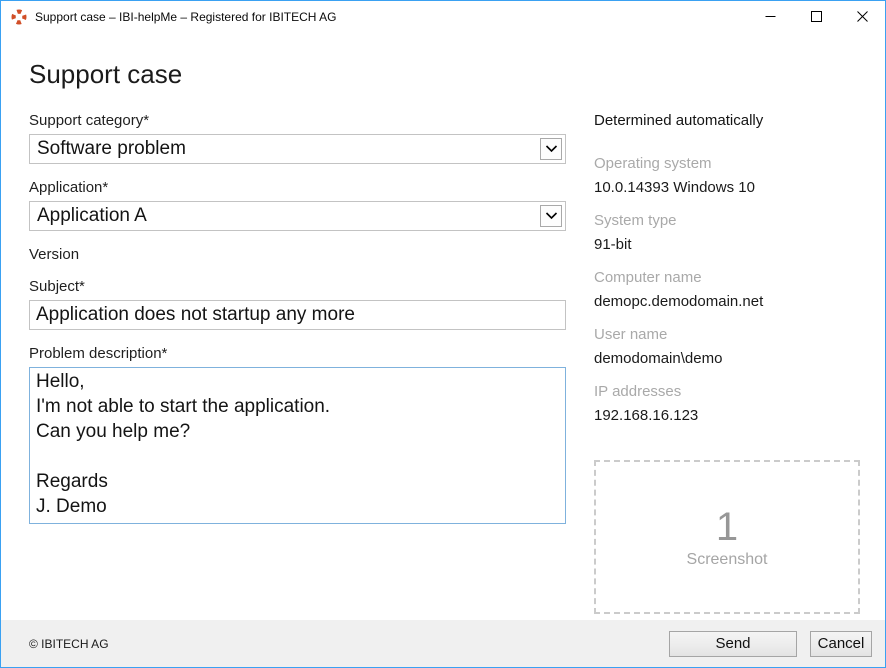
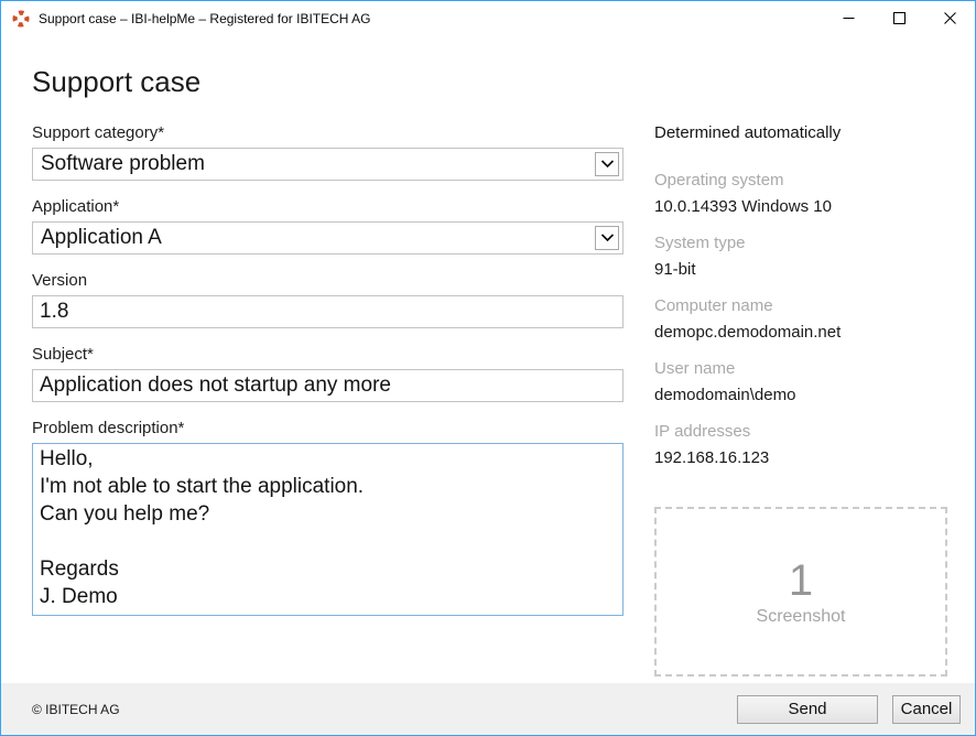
  Support case – IBI-helpMe – Registered for IBITECH AG
  Support case
  Support category*
  Software problem
  Application*
  Application A
  Version
+ 1.8
  Subject*
  Application does not startup any more
  Problem description*
  Hello,
  I'm not able to start the application.
  Can you help me?
  Regards
  J. Demo
  Determined automatically
  Operating system
  10.0.14393 Windows 10
  System type
  91-bit
  Computer name
  demopc.demodomain.net
  User name
  demodomain\demo
  IP addresses
  192.168.16.123
  1
  Screenshot
  © IBITECH AG
  Send
  Cancel
